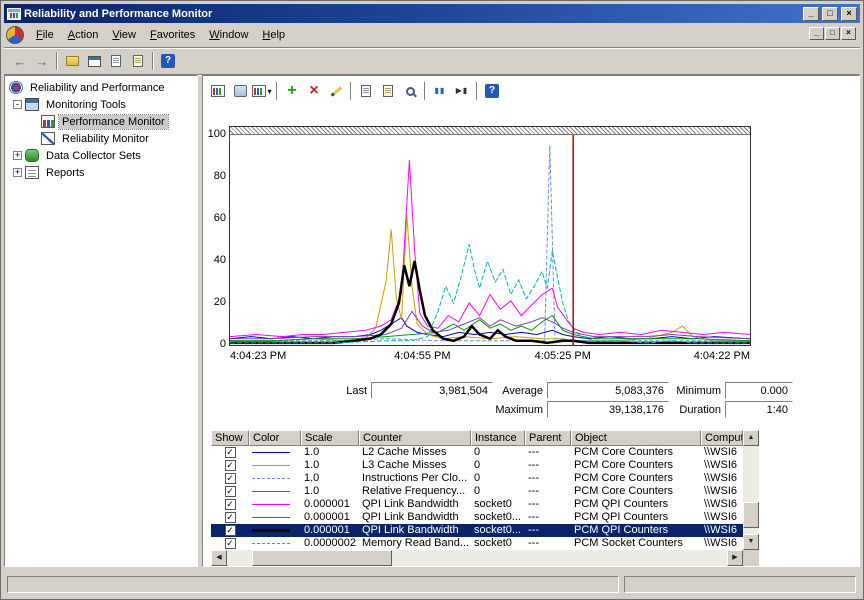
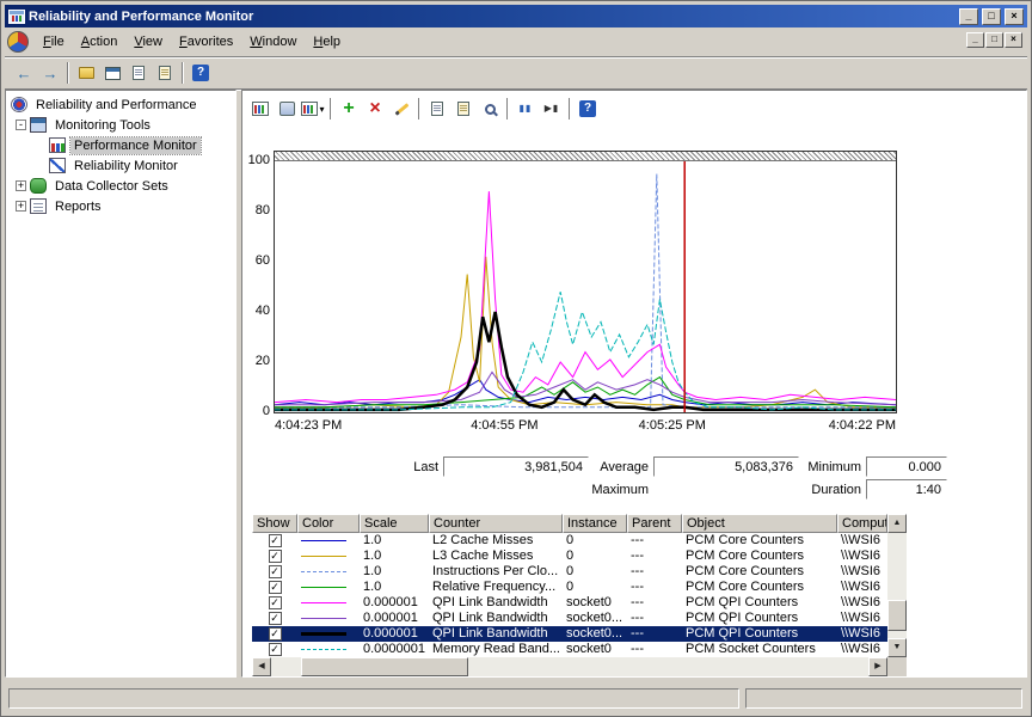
  Reliability and Performance Monitor
  _
  □
  ×
  File
  Action
  View
  Favorites
  Window
  Help
  _
  □
  ×
  ←
  →
  ?
  Reliability and Performance
  -
  Monitoring Tools
  Performance Monitor
  Reliability Monitor
  +
  Data Collector Sets
  +
  Reports
  ▾
  +
  ×
  ▮▮
  ▶▮
  ?
  Last
  3,981,504
  Average
  5,083,376
  Minimum
  0.000
  Maximum
- 39,138,176
  Duration
  1:40
  Show
  Color
  Scale
  Counter
  Instance
  Parent
  Object
  Comput
  ✓
  1.0
  L2 Cache Misses
  0
  ---
  PCM Core Counters
  \\WSI6
  ✓
  1.0
  L3 Cache Misses
  0
  ---
  PCM Core Counters
  \\WSI6
  ✓
  1.0
  Instructions Per Clo...
  0
  ---
  PCM Core Counters
  \\WSI6
  ✓
  1.0
  Relative Frequency...
  0
  ---
  PCM Core Counters
  \\WSI6
  ✓
  0.000001
  QPI Link Bandwidth
  socket0
  ---
  PCM QPI Counters
  \\WSI6
  ✓
  0.000001
  QPI Link Bandwidth
  socket0...
  ---
  PCM QPI Counters
  \\WSI6
  ✓
  0.000001
  QPI Link Bandwidth
  socket0...
  ---
  PCM QPI Counters
  \\WSI6
  ✓
- 0.0000002
+ 0.0000001
  Memory Read Band...
  socket0
  ---
  PCM Socket Counters
  \\WSI6
  100
  80
  60
  40
  20
  0
  4:04:23 PM
  4:04:55 PM
  4:05:25 PM
  4:04:22 PM
